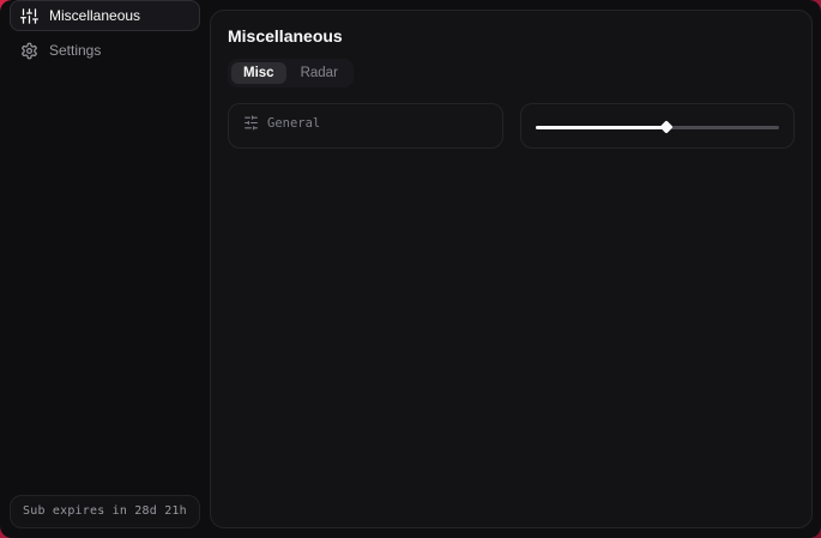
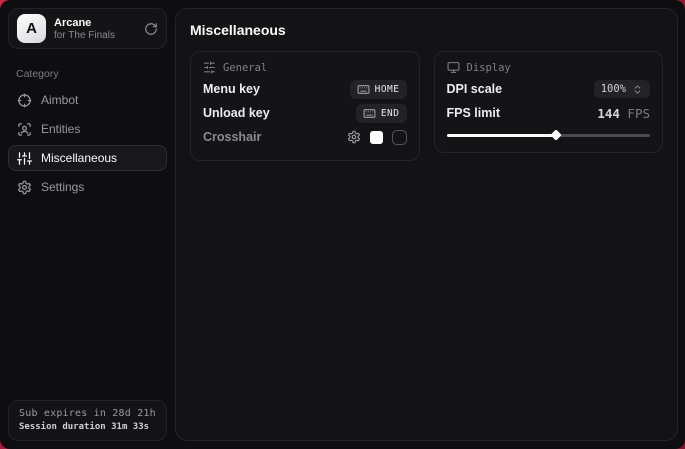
+ A
+ Arcane
+ for The Finals
+ Category
+ Aimbot
+ Entities
  Miscellaneous
  Settings
  Sub expires in 28d 21h
+ Session duration 31m 33s
  Miscellaneous
- Misc
- Radar
  General
+ Menu key
+ HOME
+ Unload key
+ END
+ Crosshair
+ Display
+ DPI scale
+ 100%
+ FPS limit
+ 144 FPS
